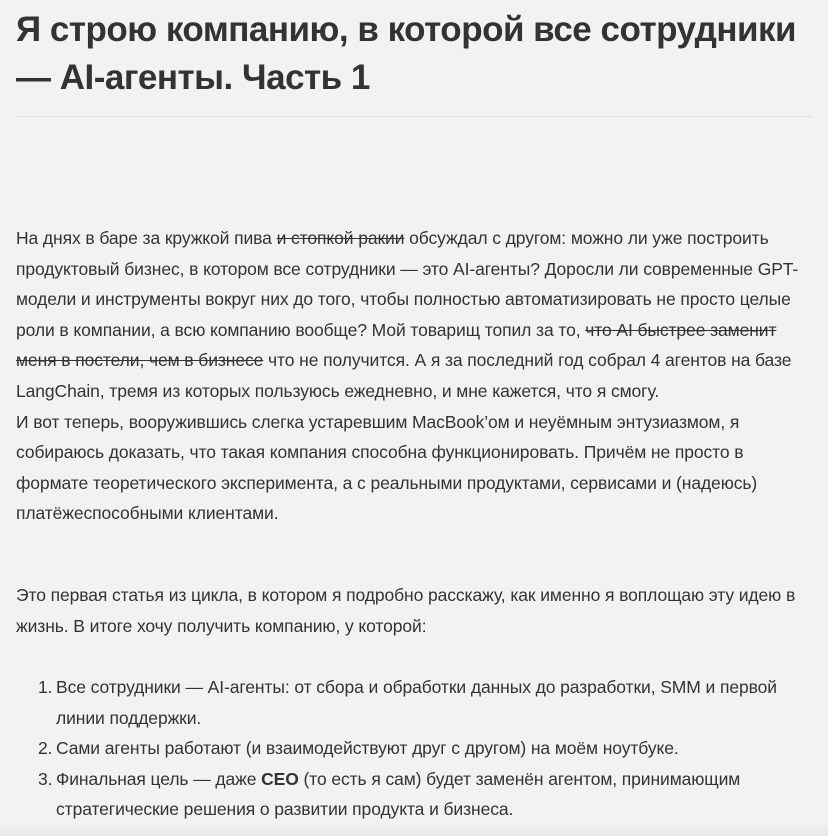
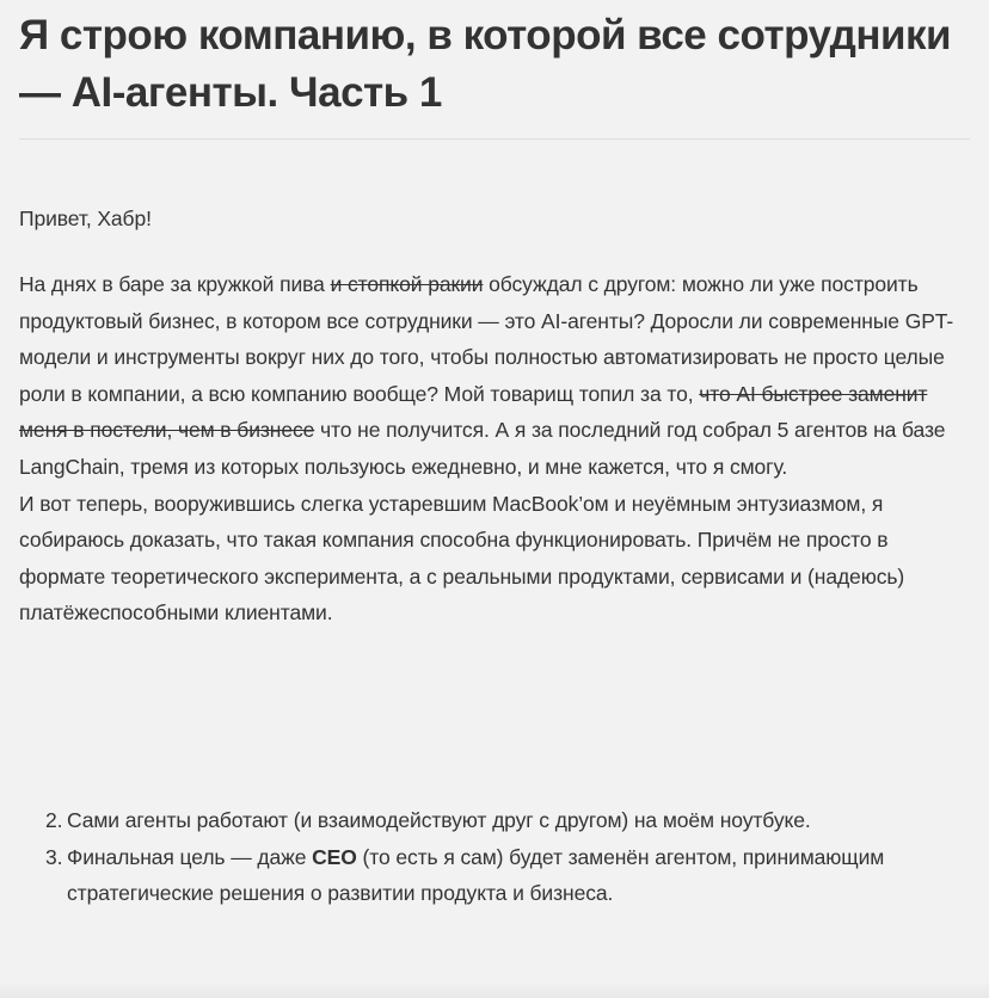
  Я строю компанию, в которой все сотрудники — AI-агенты. Часть 1
+ Привет, Хабр!
- На днях в баре за кружкой пива и стопкой ракии обсуждал с другом: можно ли уже построить продуктовый бизнес, в котором все сотрудники — это AI-агенты? Доросли ли современные GPT-модели и инструменты вокруг них до того, чтобы полностью автоматизировать не просто целые роли в компании, а всю компанию вообще? Мой товарищ топил за то, что AI быстрее заменит меня в постели, чем в бизнесе что не получится. А я за последний год собрал 4 агентов на базе LangChain, тремя из которых пользуюсь ежедневно, и мне кажется, что я смогу.
+ На днях в баре за кружкой пива и стопкой ракии обсуждал с другом: можно ли уже построить продуктовый бизнес, в котором все сотрудники — это AI-агенты? Доросли ли современные GPT-модели и инструменты вокруг них до того, чтобы полностью автоматизировать не просто целые роли в компании, а всю компанию вообще? Мой товарищ топил за то, что AI быстрее заменит меня в постели, чем в бизнесе что не получится. А я за последний год собрал 5 агентов на базе LangChain, тремя из которых пользуюсь ежедневно, и мне кажется, что я смогу.
  И вот теперь, вооружившись слегка устаревшим MacBook’ом и неуёмным энтузиазмом, я собираюсь доказать, что такая компания способна функционировать. Причём не просто в формате теоретического эксперимента, а с реальными продуктами, сервисами и (надеюсь) платёжеспособными клиентами.
- Это первая статья из цикла, в котором я подробно расскажу, как именно я воплощаю эту идею в жизнь. В итоге хочу получить компанию, у которой:
- 1.
- Все сотрудники — AI-агенты: от сбора и обработки данных до разработки, SMM и первой линии поддержки.
  2.
  Сами агенты работают (и взаимодействуют друг с другом) на моём ноутбуке.
  3.
  Финальная цель — даже CEO (то есть я сам) будет заменён агентом, принимающим стратегические решения о развитии продукта и бизнеса.
